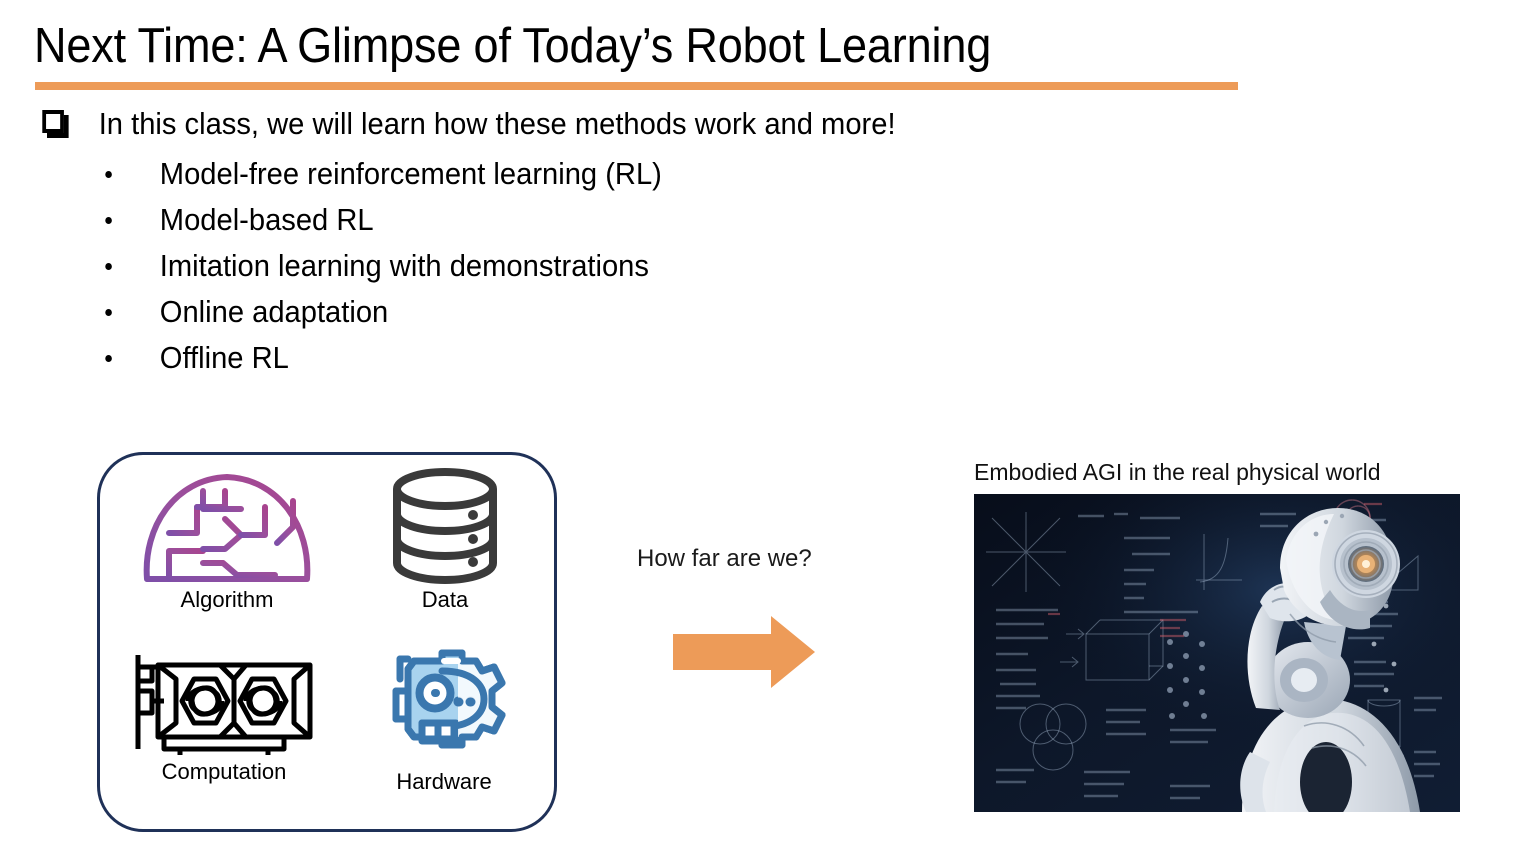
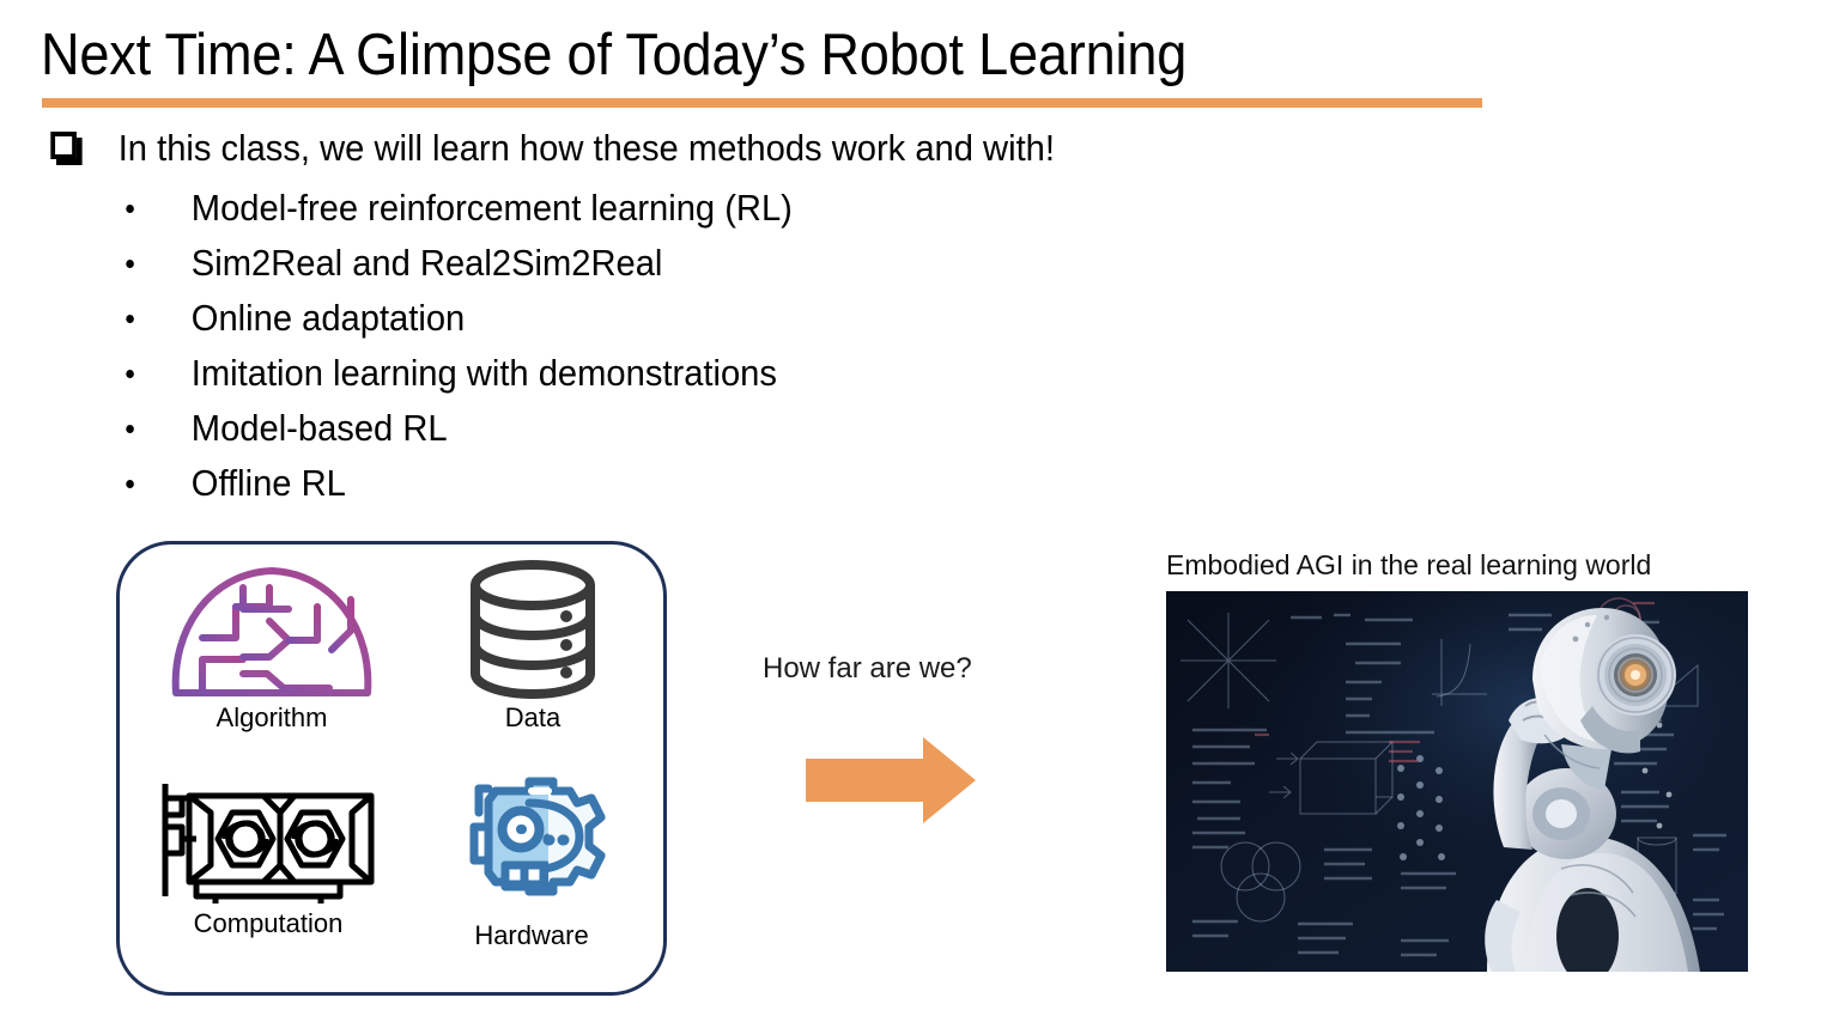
  Next Time: A Glimpse of Today’s Robot Learning
- In this class, we will learn how these methods work and more!
+ In this class, we will learn how these methods work and with!
  Model-free reinforcement learning (RL)
+ Sim2Real and Real2Sim2Real
- Model-based RL
+ Online adaptation
  Imitation learning with demonstrations
- Online adaptation
+ Model-based RL
  Offline RL
  Algorithm
  Data
  Computation
  Hardware
  How far are we?
- Embodied AGI in the real physical world
+ Embodied AGI in the real learning world
